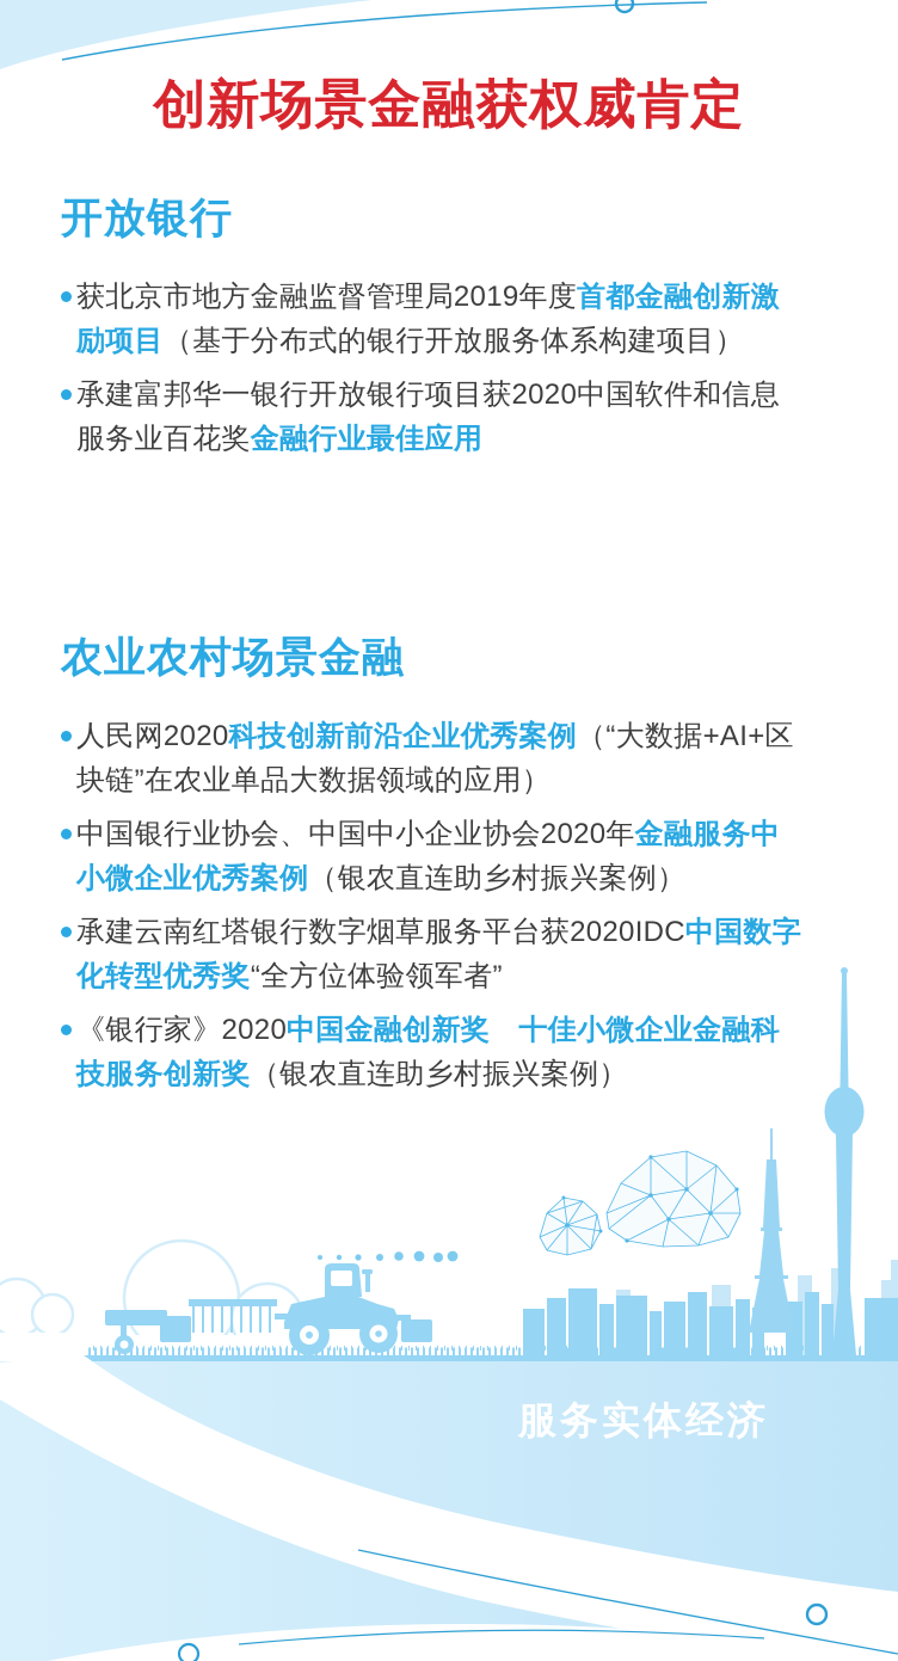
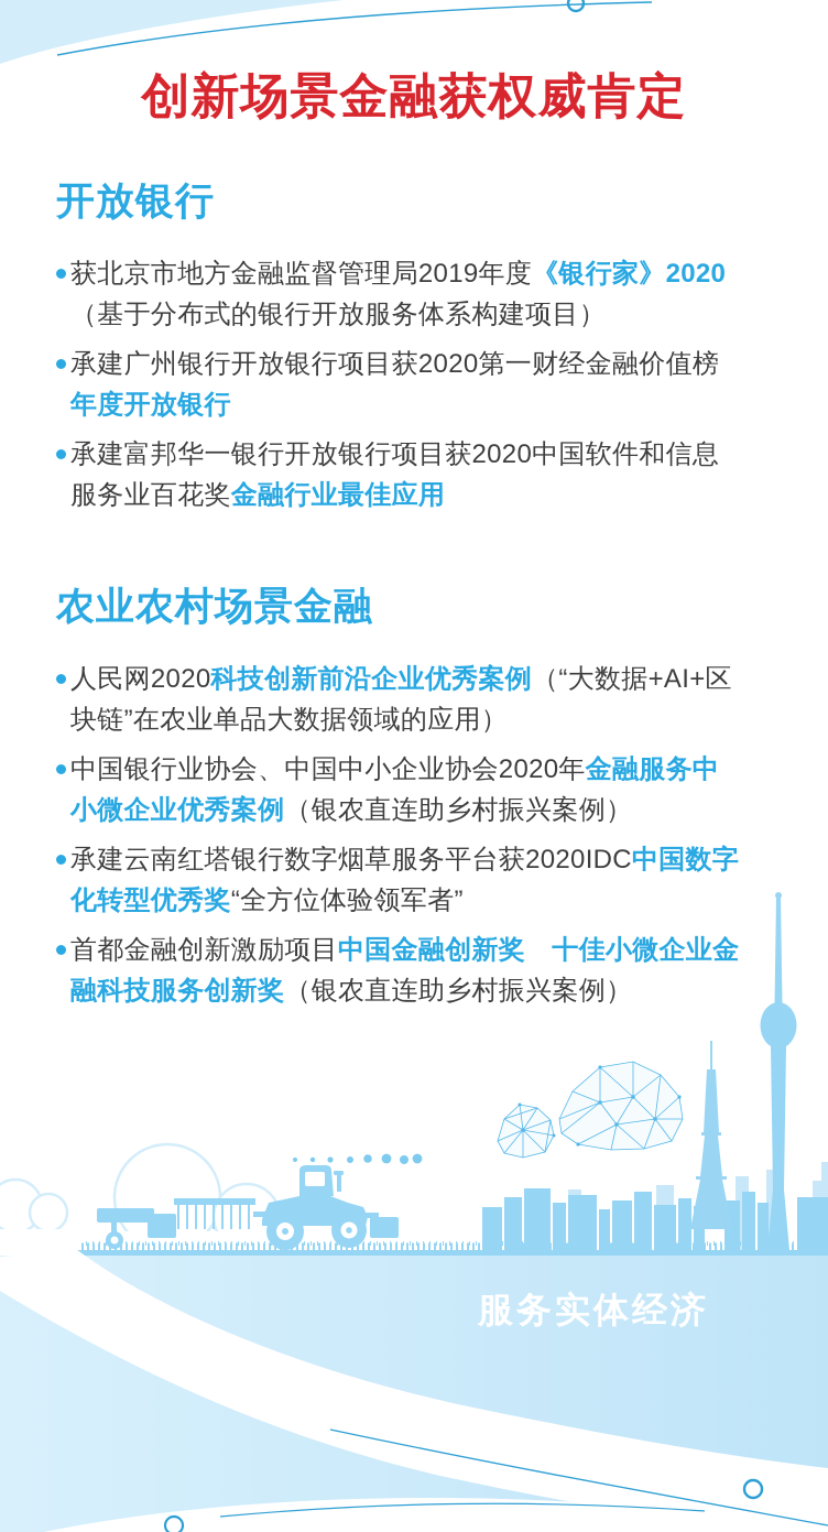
  创新场景金融获权威肯定
  开放银行
- 获北京市地方金融监督管理局2019年度首都金融创新激励项目（基于分布式的银行开放服务体系构建项目）
+ 获北京市地方金融监督管理局2019年度《银行家》2020（基于分布式的银行开放服务体系构建项目）
+ 承建广州银行开放银行项目获2020第一财经金融价值榜年度开放银行
  承建富邦华一银行开放银行项目获2020中国软件和信息服务业百花奖金融行业最佳应用
  农业农村场景金融
  人民网2020科技创新前沿企业优秀案例（“大数据+AI+区块链”在农业单品大数据领域的应用）
  中国银行业协会、中国中小企业协会2020年金融服务中小微企业优秀案例（银农直连助乡村振兴案例）
  承建云南红塔银行数字烟草服务平台获2020IDC中国数字化转型优秀奖“全方位体验领军者”
- 《银行家》2020中国金融创新奖 十佳小微企业金融科技服务创新奖（银农直连助乡村振兴案例）
+ 首都金融创新激励项目中国金融创新奖 十佳小微企业金融科技服务创新奖（银农直连助乡村振兴案例）
  服务实体经济
